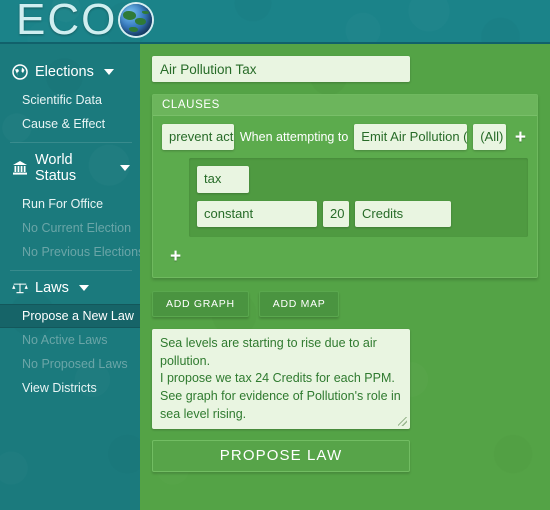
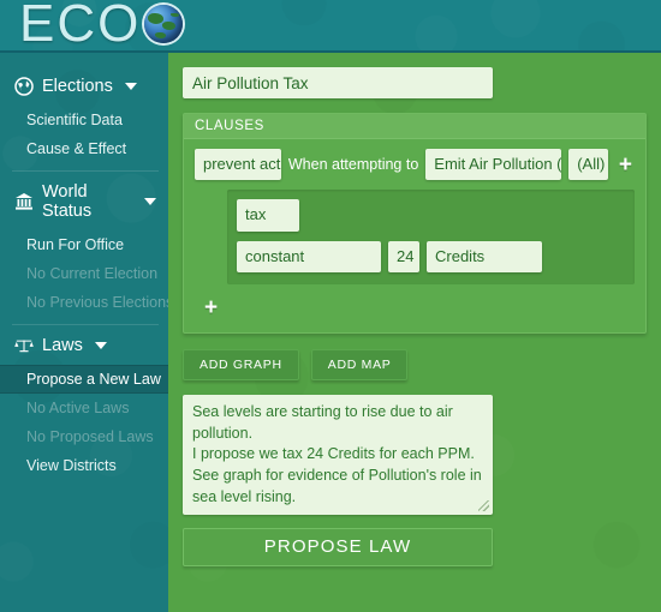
  ECO
  Elections
  Scientific Data
  Cause & Effect
  World Status
  Run For Office
  No Current Election
  No Previous Election
  Laws
  Propose a New Law
  No Active Laws
  No Proposed Laws
  View Districts
  Air Pollution Tax
  CLAUSES
  prevent act
  When attempting to
  Emit Air Pollution (
  (All)
  +
  tax
  constant
- 20
+ 24
  Credits
  +
  ADD GRAPH
  ADD MAP
  PROPOSE LAW
